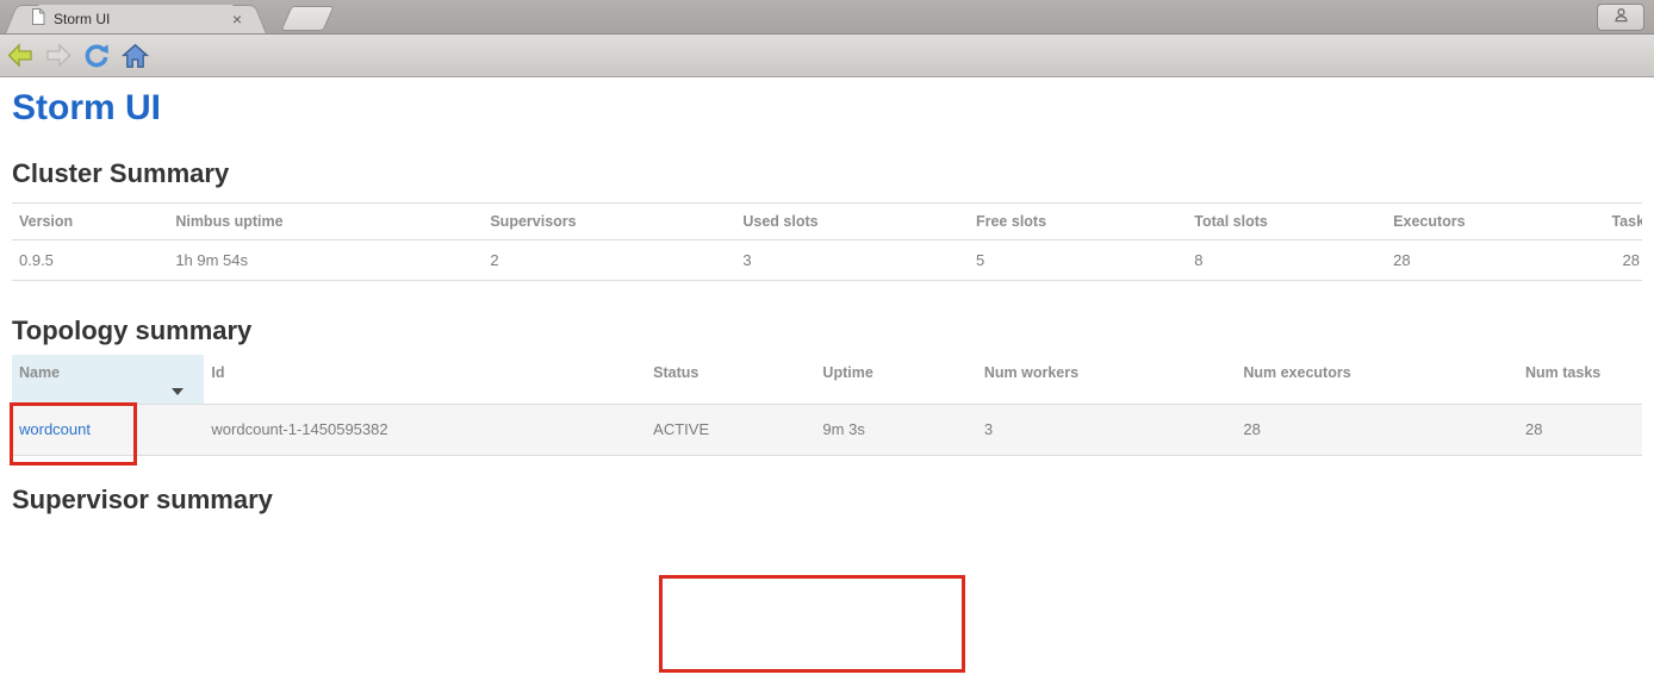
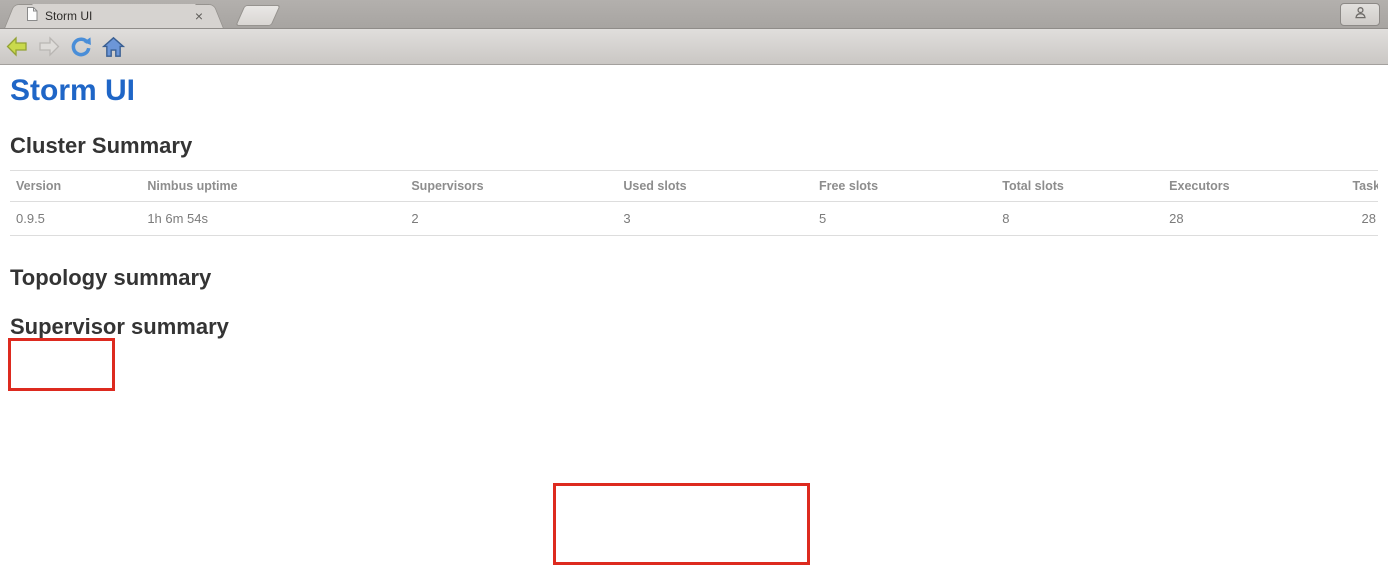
  Storm UI
  ×
  Storm UI
  Cluster Summary
  Version	Nimbus uptime	Supervisors	Used slots	Free slots	Total slots	Executors	Task
- 0.9.5	1h 9m 54s	2	3	5	8	28	28
+ 0.9.5	1h 6m 54s	2	3	5	8	28	28
  Topology summary
- Name	Id	Status	Uptime	Num workers	Num executors	Num tasks
- wordcount	wordcount-1-1450595382	ACTIVE	9m 3s	3	28	28
  Supervisor summary
